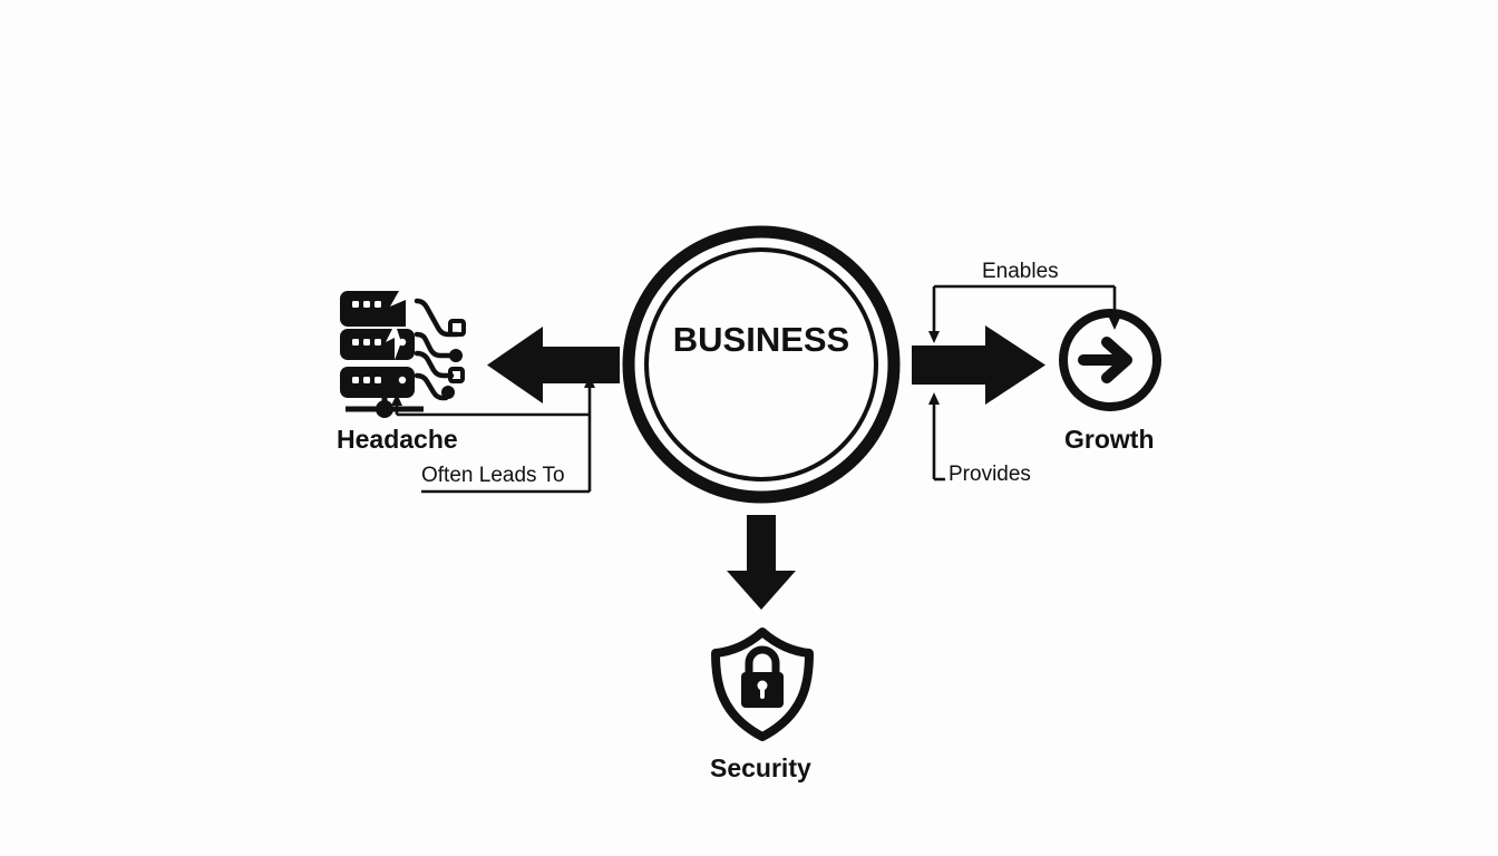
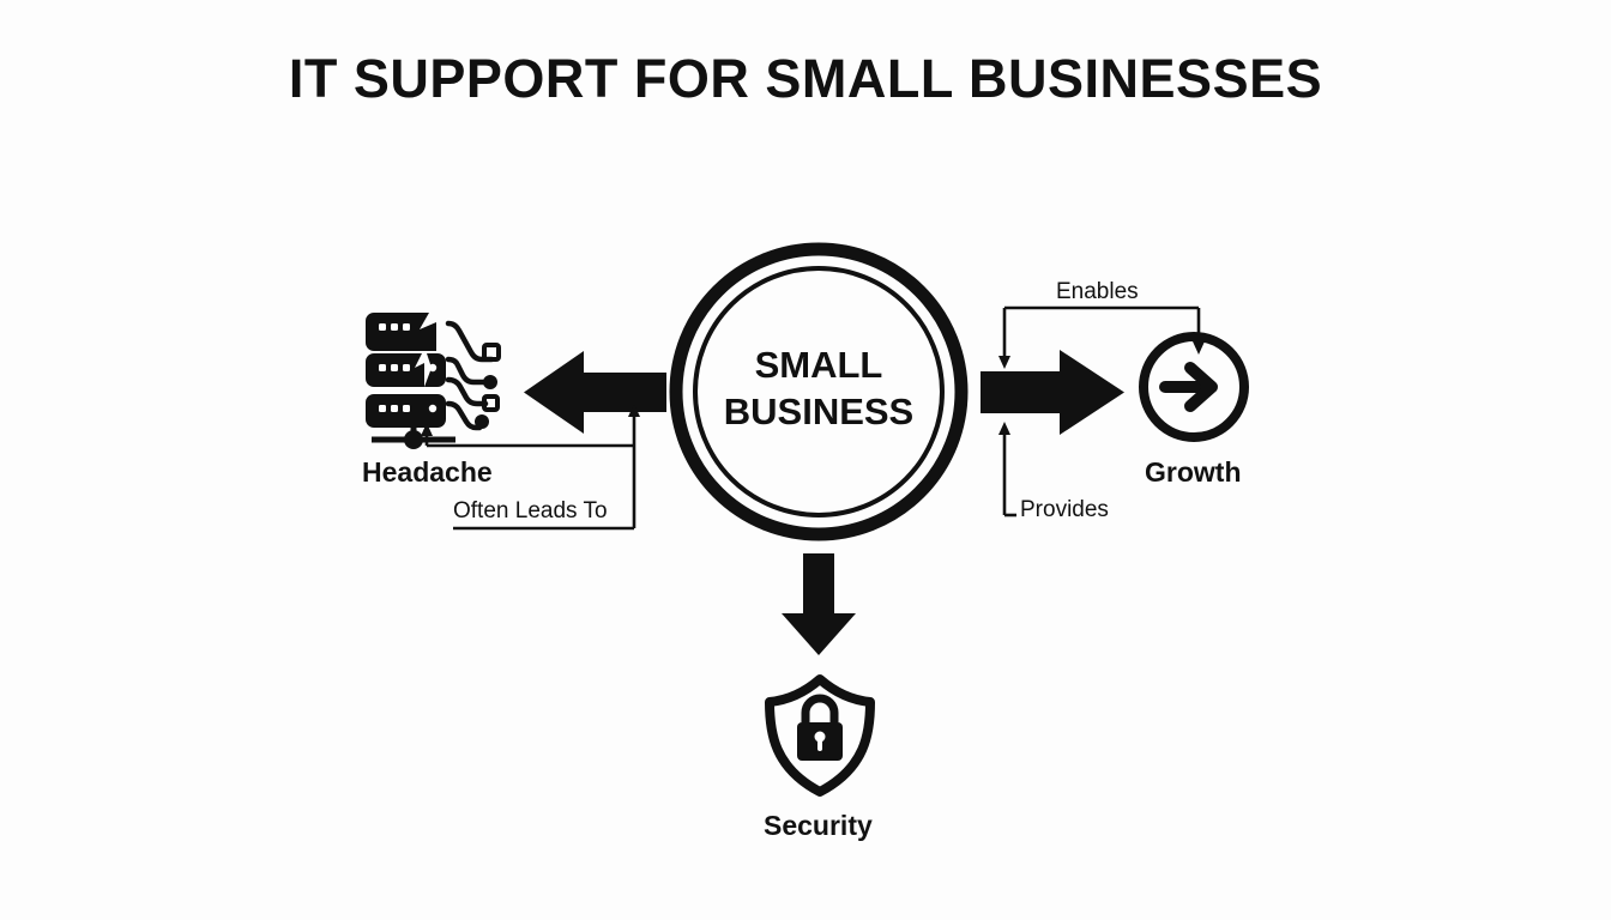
+ IT SUPPORT FOR SMALL BUSINESSES
+ SMALL
  BUSINESS
  Headache
  Growth
  Security
  Often Leads To
  Enables
  Provides
